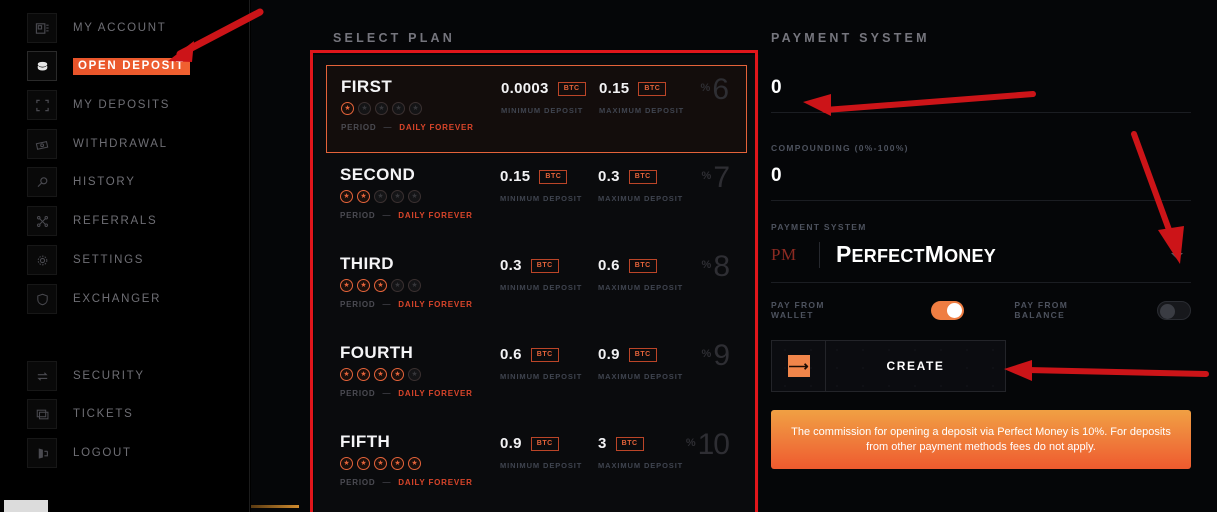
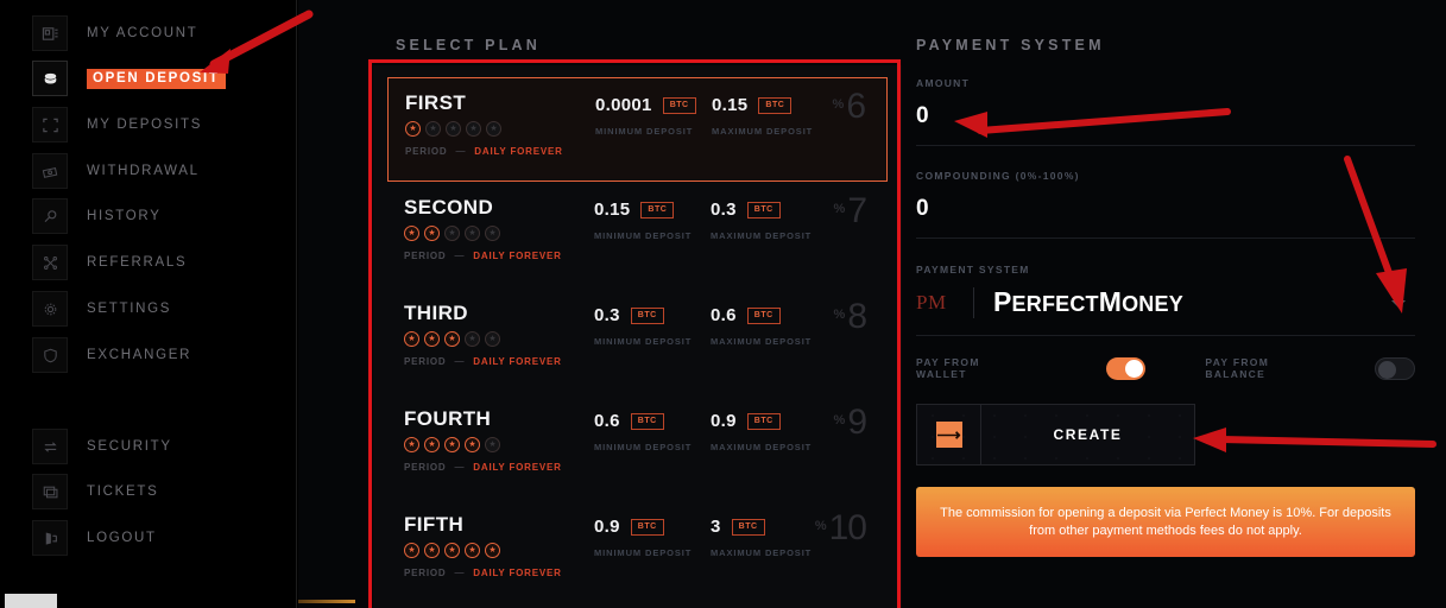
  MY ACCOUNT
  OPEN DEPOSIT
  MY DEPOSITS
  WITHDRAWAL
  HISTORY
  REFERRALS
  SETTINGS
  EXCHANGER
  SECURITY
  TICKETS
  LOGOUT
  SELECT PLAN
  FIRST
  PERIOD
  —
  DAILY FOREVER
- 0.0003
+ 0.0001
  MINIMUM DEPOSIT
  0.15
  MAXIMUM DEPOSIT
  %
  6
  SECOND
  PERIOD
  —
  DAILY FOREVER
  0.15
  MINIMUM DEPOSIT
  0.3
  MAXIMUM DEPOSIT
  %
  7
  THIRD
  PERIOD
  —
  DAILY FOREVER
  0.3
  MINIMUM DEPOSIT
  0.6
  MAXIMUM DEPOSIT
  %
  8
  FOURTH
  PERIOD
  —
  DAILY FOREVER
  0.6
  MINIMUM DEPOSIT
  0.9
  MAXIMUM DEPOSIT
  %
  9
  FIFTH
  PERIOD
  —
  DAILY FOREVER
  0.9
  MINIMUM DEPOSIT
  3
  MAXIMUM DEPOSIT
  %
  10
  PAYMENT SYSTEM
+ AMOUNT
  0
  COMPOUNDING (0%-100%)
  0
  PAYMENT SYSTEM
  PM
  PERFECTMONEY
  PAY FROM WALLET
  PAY FROM BALANCE
  ⟶
  CREATE
  The commission for opening a deposit via Perfect Money is 10%. For deposits from other payment methods fees do not apply.
